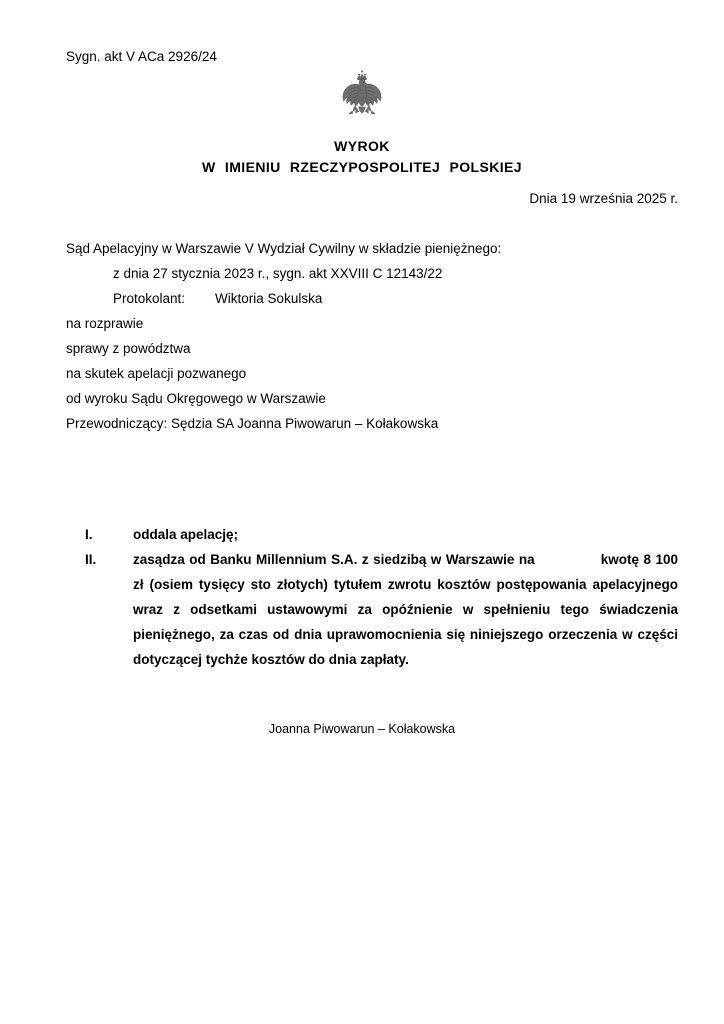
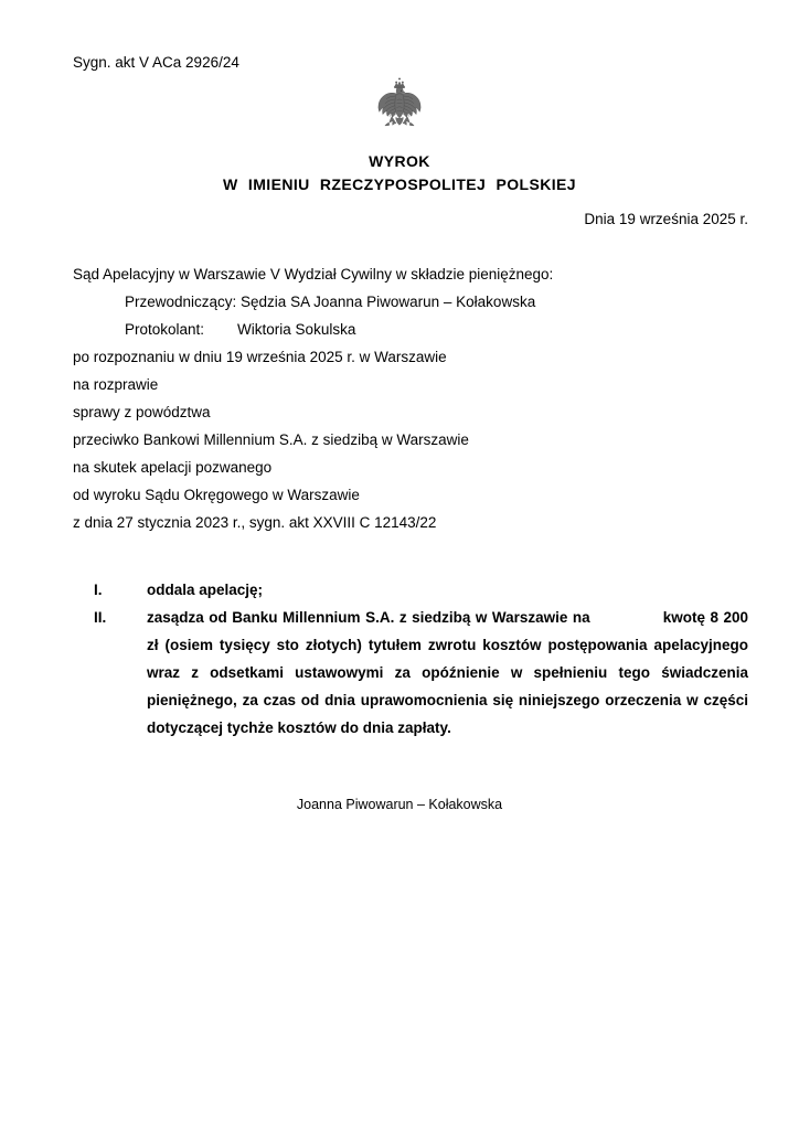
  Sygn. akt V ACa 2926/24
  WYROK
  W IMIENIU RZECZYPOSPOLITEJ POLSKIEJ
  Dnia 19 września 2025 r.
  Sąd Apelacyjny w Warszawie V Wydział Cywilny w składzie pieniężnego:
- z dnia 27 stycznia 2023 r., sygn. akt XXVIII C 12143/22
+ Przewodniczący: Sędzia SA Joanna Piwowarun – Kołakowska
  Protokolant: Wiktoria Sokulska
+ po rozpoznaniu w dniu 19 września 2025 r. w Warszawie
  na rozprawie
  sprawy z powództwa
+ przeciwko Bankowi Millennium S.A. z siedzibą w Warszawie
  na skutek apelacji pozwanego
  od wyroku Sądu Okręgowego w Warszawie
- Przewodniczący: Sędzia SA Joanna Piwowarun – Kołakowska
+ z dnia 27 stycznia 2023 r., sygn. akt XXVIII C 12143/22
  I.
  oddala apelację;
  II.
- zasądza od Banku Millennium S.A. z siedzibą w Warszawie na kwotę 8 100 zł (osiem tysięcy sto złotych) tytułem zwrotu kosztów postępowania apelacyjnego wraz z odsetkami ustawowymi za opóźnienie w spełnieniu tego świadczenia pieniężnego, za czas od dnia uprawomocnienia się niniejszego orzeczenia w części dotyczącej tychże kosztów do dnia zapłaty.
+ zasądza od Banku Millennium S.A. z siedzibą w Warszawie na kwotę 8 200 zł (osiem tysięcy sto złotych) tytułem zwrotu kosztów postępowania apelacyjnego wraz z odsetkami ustawowymi za opóźnienie w spełnieniu tego świadczenia pieniężnego, za czas od dnia uprawomocnienia się niniejszego orzeczenia w części dotyczącej tychże kosztów do dnia zapłaty.
  Joanna Piwowarun – Kołakowska
